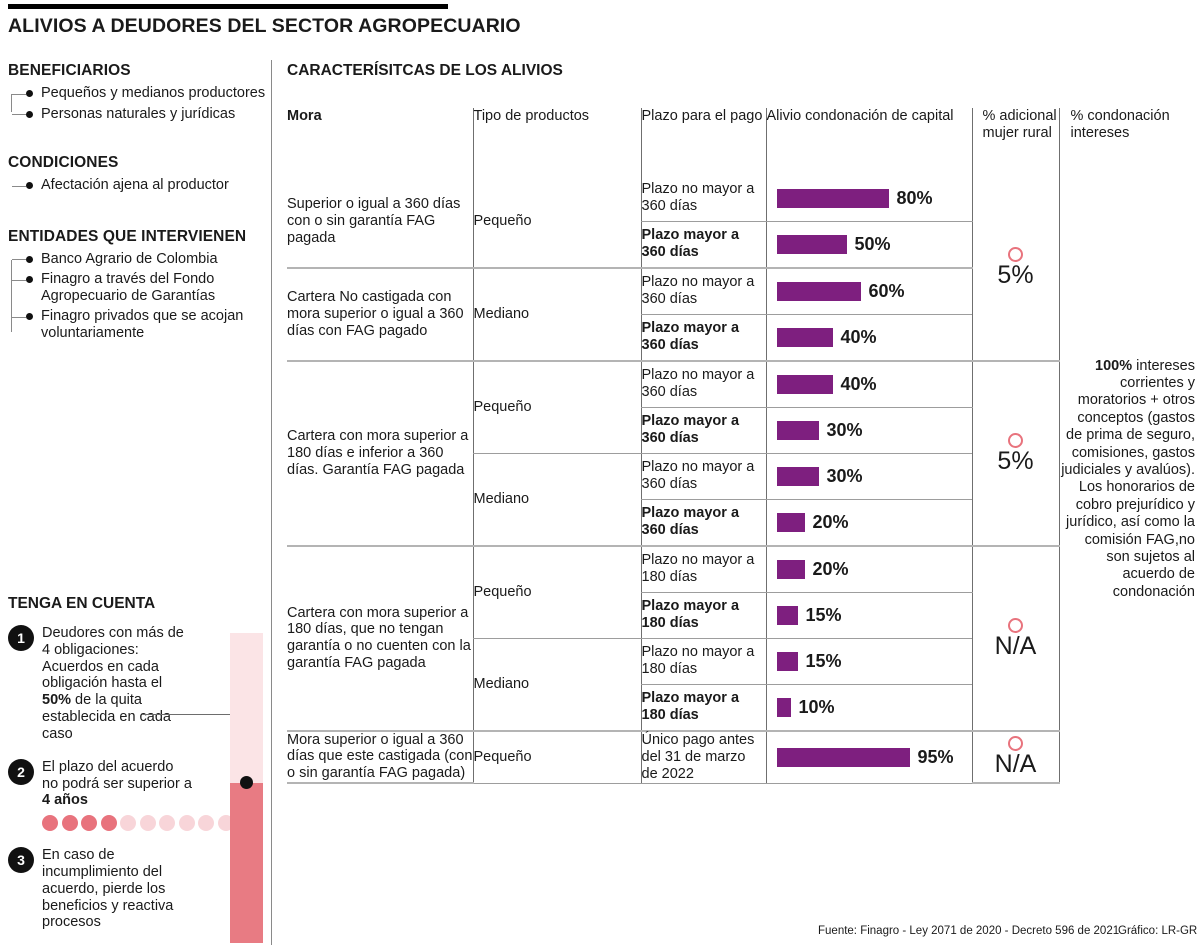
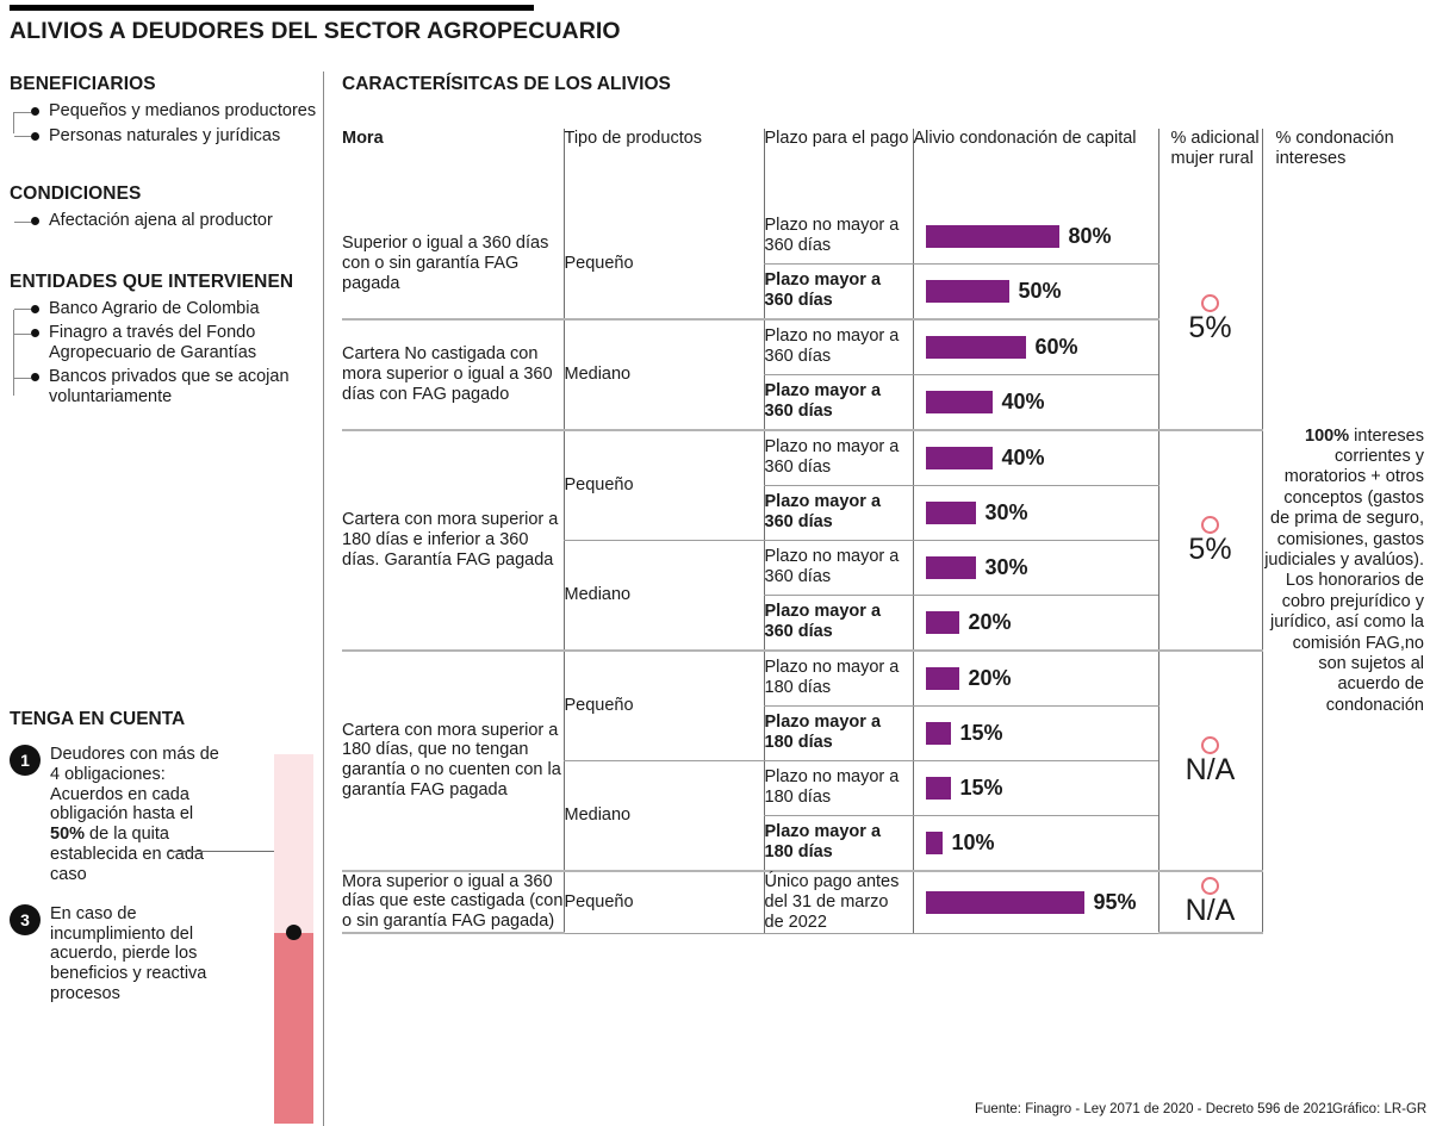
  ALIVIOS A DEUDORES DEL SECTOR AGROPECUARIO
  BENEFICIARIOS
  Pequeños y medianos productores
  Personas naturales y jurídicas
  CONDICIONES
  Afectación ajena al productor
  ENTIDADES QUE INTERVIENEN
  Banco Agrario de Colombia
  Finagro a través del Fondo Agropecuario de Garantías
- Finagro privados que se acojan voluntariamente
+ Bancos privados que se acojan voluntariamente
  TENGA EN CUENTA
  1
  Deudores con más de 4 obligaciones: Acuerdos en cada obligación hasta el 50% de la quita establecida en cada caso
- 2
- El plazo del acuerdo no podrá ser superior a 4 años
  3
  En caso de incumplimiento del acuerdo, pierde los beneficios y reactiva procesos
  CARACTERÍSITCAS DE LOS ALIVIOS
  Mora	Tipo de productos	Plazo para el pago	Alivio condonación de capital	% adicional mujer rural	% condonación intereses
  Superior o igual a 360 días con o sin garantía FAG pagada	Pequeño	Plazo no mayor a 360 días	80%	5%	100% intereses corrientes y moratorios + otros conceptos (gastos de prima de seguro, comisiones, gastos judiciales y avalúos). Los honorarios de cobro prejurídico y jurídico, así como la comisión FAG,no son sujetos al acuerdo de condonación
  Plazo mayor a 360 días	50%
  Cartera No castigada con mora superior o igual a 360 días con FAG pagado	Mediano	Plazo no mayor a 360 días	60%
  Plazo mayor a 360 días	40%
  Cartera con mora superior a 180 días e inferior a 360 días. Garantía FAG pagada	Pequeño	Plazo no mayor a 360 días	40%	5%
  Plazo mayor a 360 días	30%
  Mediano	Plazo no mayor a 360 días	30%
  Plazo mayor a 360 días	20%
  Cartera con mora superior a 180 días, que no tengan garantía o no cuenten con la garantía FAG pagada	Pequeño	Plazo no mayor a 180 días	20%	N/A
  Plazo mayor a 180 días	15%
  Mediano	Plazo no mayor a 180 días	15%
  Plazo mayor a 180 días	10%
  Mora superior o igual a 360 días que este castigada (con o sin garantía FAG pagada)	Pequeño	Único pago antes del 31 de marzo de 2022	95%	N/A
  Fuente: Finagro - Ley 2071 de 2020 - Decreto 596 de 2021
  Gráfico: LR-GR
